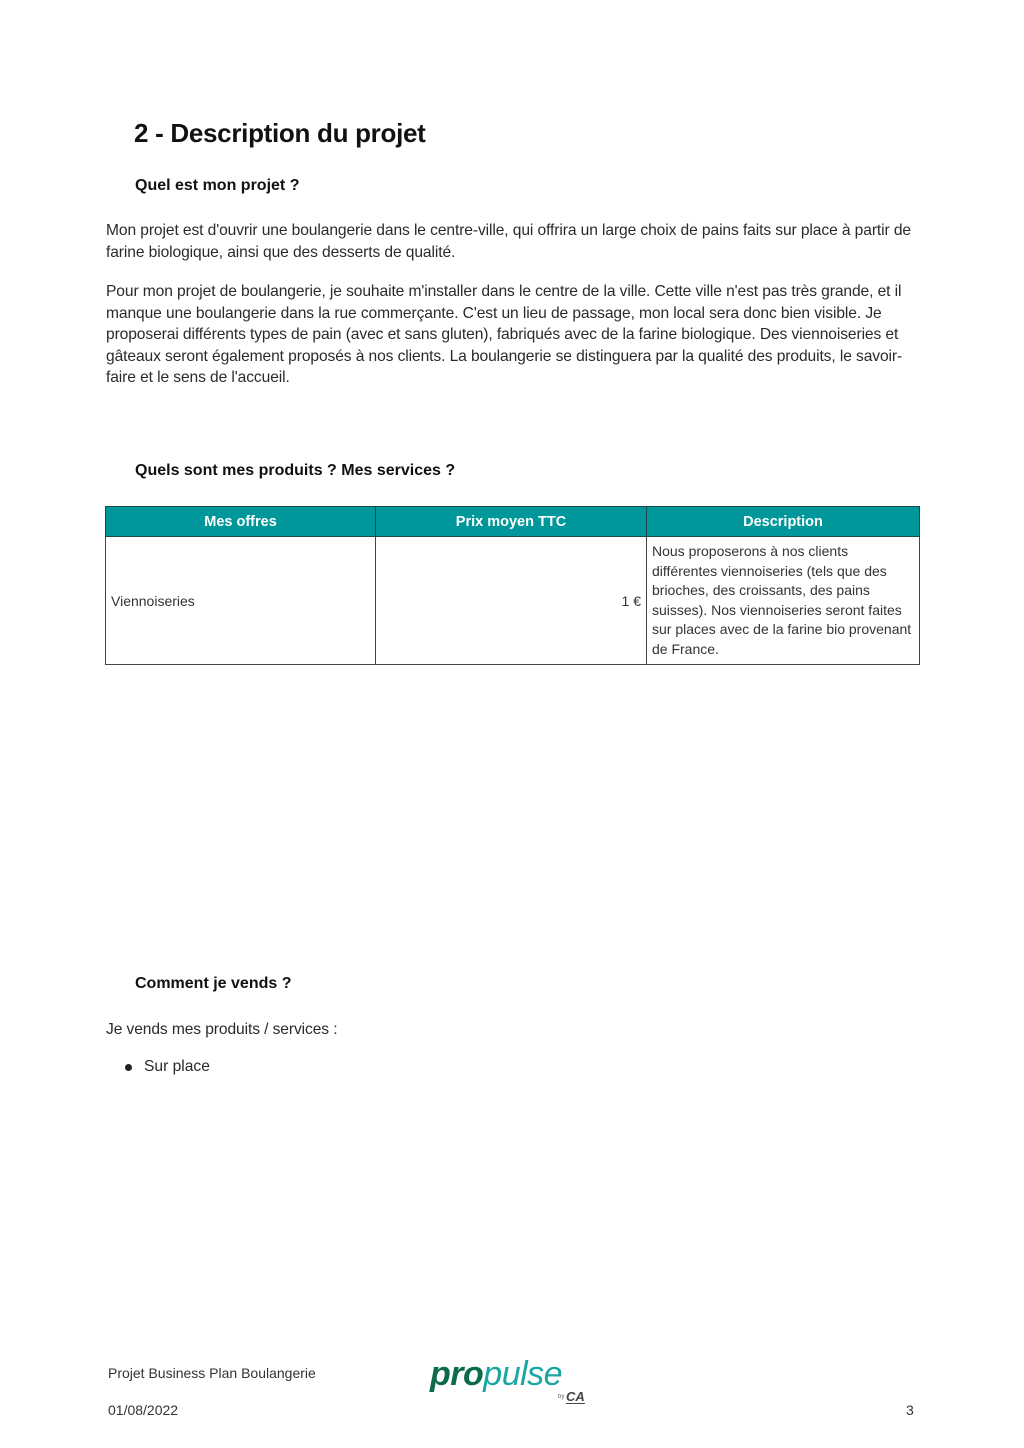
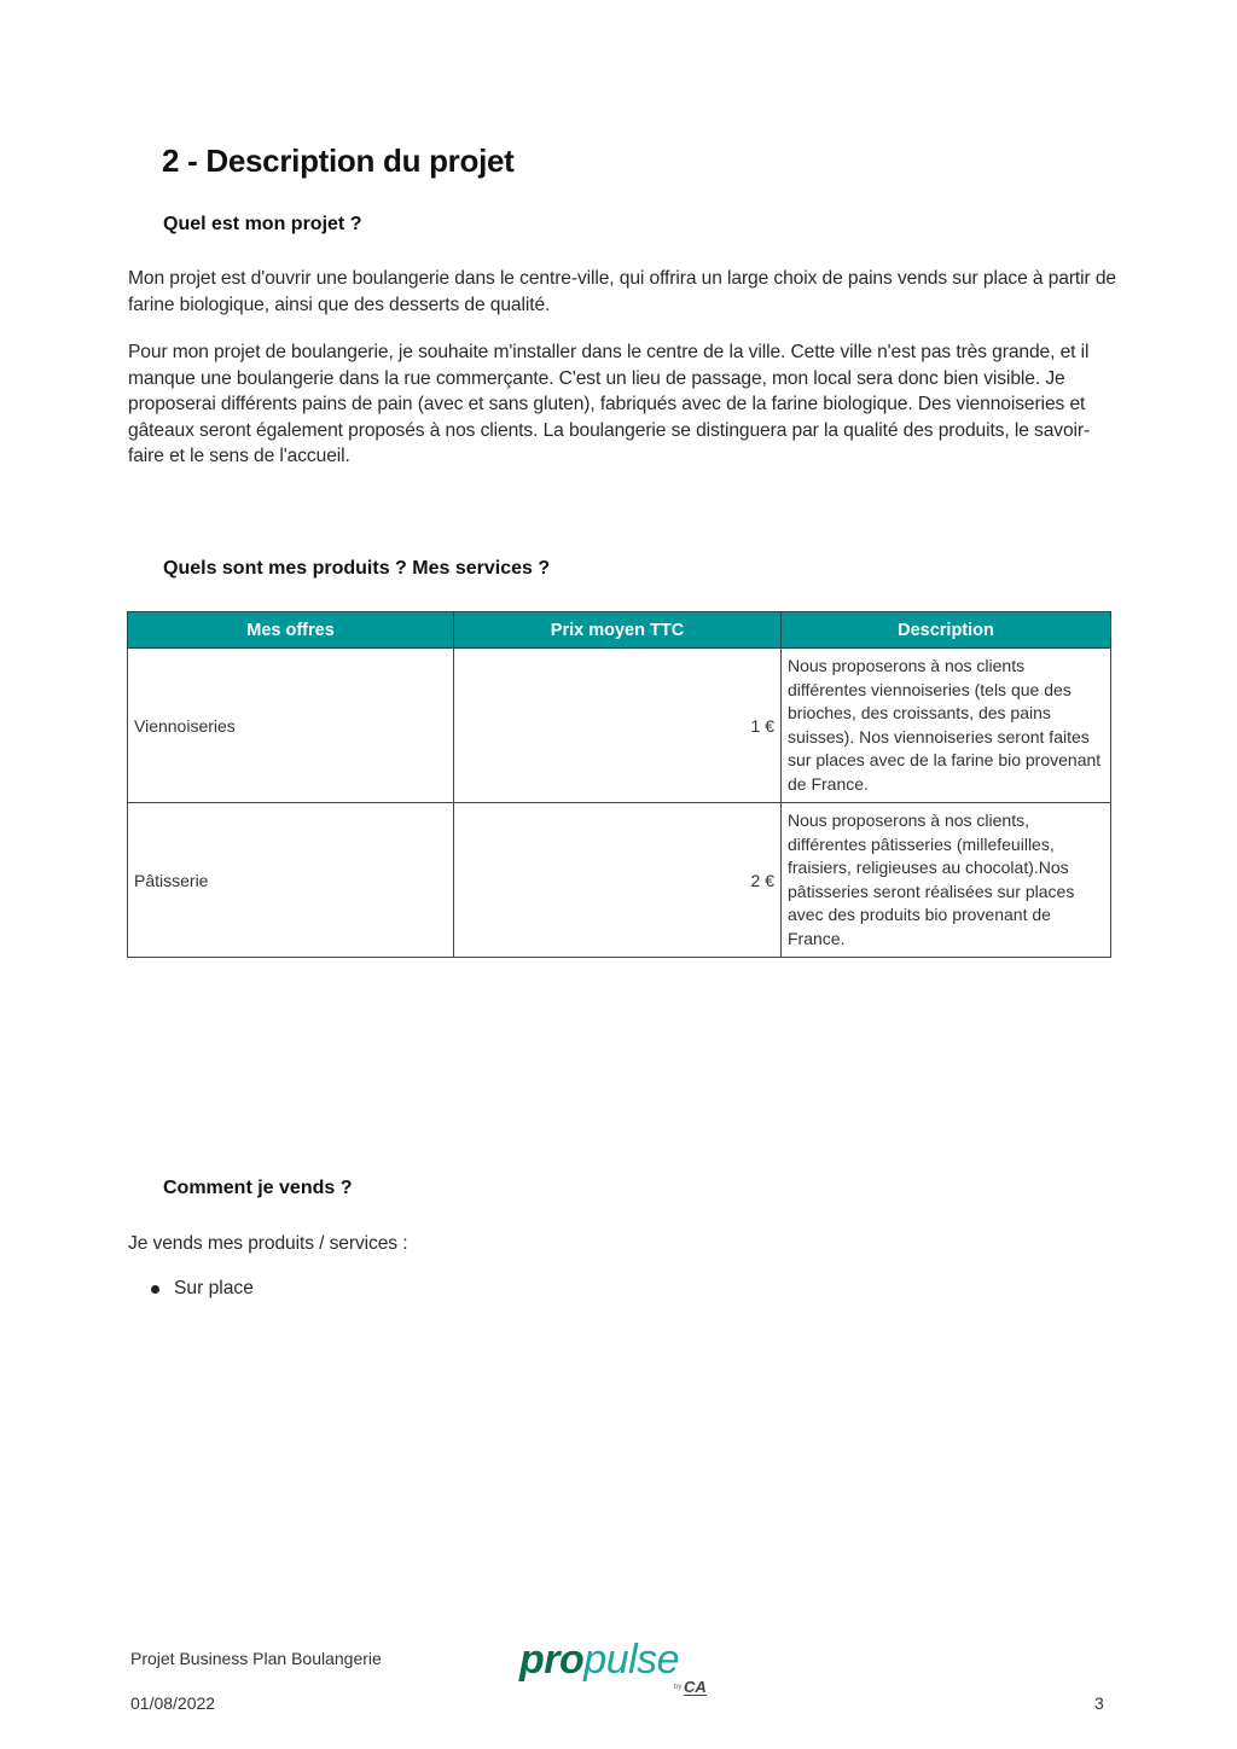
  2 - Description du projet
  Quel est mon projet ?
- Mon projet est d'ouvrir une boulangerie dans le centre-ville, qui offrira un large choix de pains faits sur place à partir de farine biologique, ainsi que des desserts de qualité.
+ Mon projet est d'ouvrir une boulangerie dans le centre-ville, qui offrira un large choix de pains vends sur place à partir de farine biologique, ainsi que des desserts de qualité.
- Pour mon projet de boulangerie, je souhaite m'installer dans le centre de la ville. Cette ville n'est pas très grande, et il manque une boulangerie dans la rue commerçante. C'est un lieu de passage, mon local sera donc bien visible. Je proposerai différents types de pain (avec et sans gluten), fabriqués avec de la farine biologique. Des viennoiseries et gâteaux seront également proposés à nos clients. La boulangerie se distinguera par la qualité des produits, le savoir-faire et le sens de l'accueil.
+ Pour mon projet de boulangerie, je souhaite m'installer dans le centre de la ville. Cette ville n'est pas très grande, et il manque une boulangerie dans la rue commerçante. C'est un lieu de passage, mon local sera donc bien visible. Je proposerai différents pains de pain (avec et sans gluten), fabriqués avec de la farine biologique. Des viennoiseries et gâteaux seront également proposés à nos clients. La boulangerie se distinguera par la qualité des produits, le savoir-faire et le sens de l'accueil.
  Quels sont mes produits ? Mes services ?
  Mes offres	Prix moyen TTC	Description
  Viennoiseries	1 €	Nous proposerons à nos clients différentes viennoiseries (tels que des brioches, des croissants, des pains suisses). Nos viennoiseries seront faites sur places avec de la farine bio provenant de France.
+ Pâtisserie	2 €	Nous proposerons à nos clients, différentes pâtisseries (millefeuilles, fraisiers, religieuses au chocolat).Nos pâtisseries seront réalisées sur places avec des produits bio provenant de France.
  Comment je vends ?
  Je vends mes produits / services :
  Sur place
  Projet Business Plan Boulangerie
  01/08/2022
  propulse
  CA
  3
